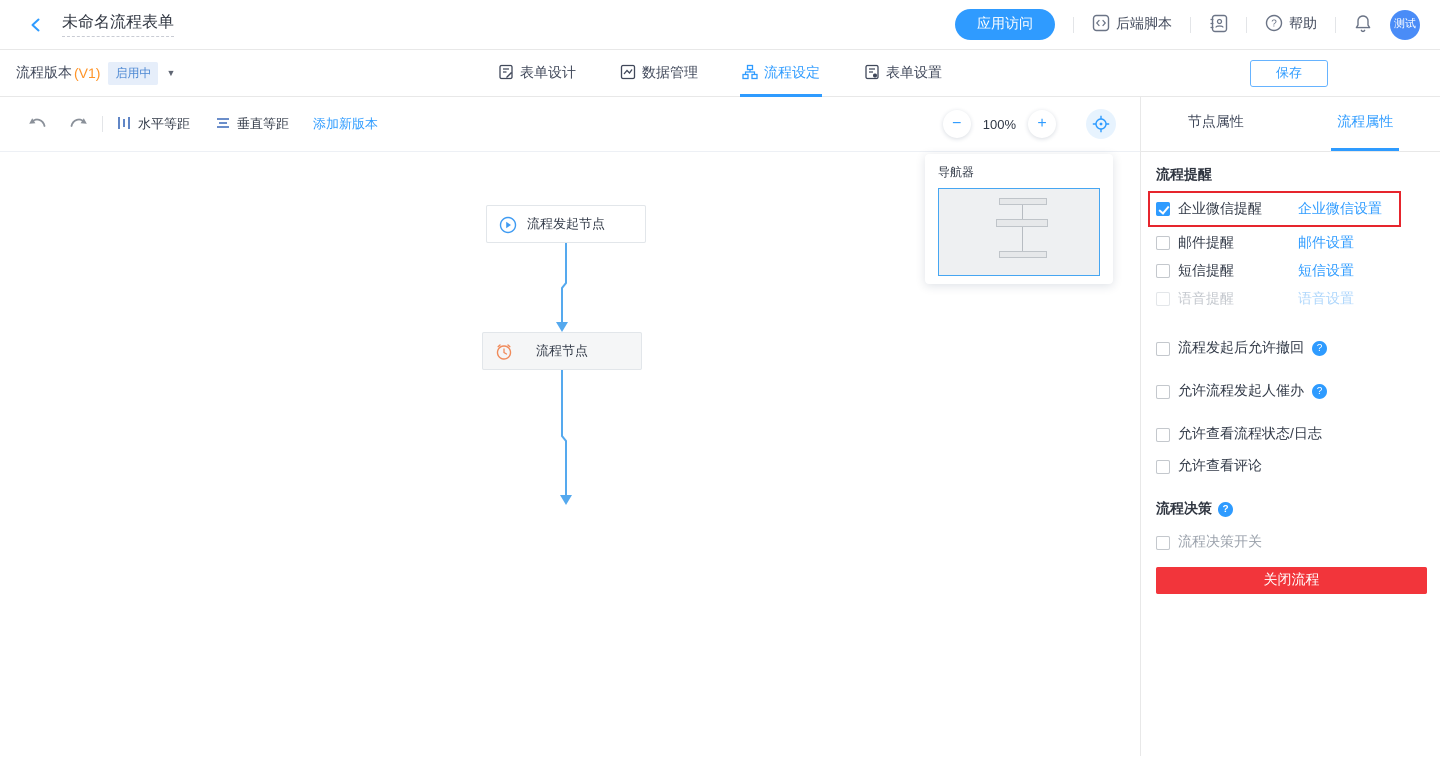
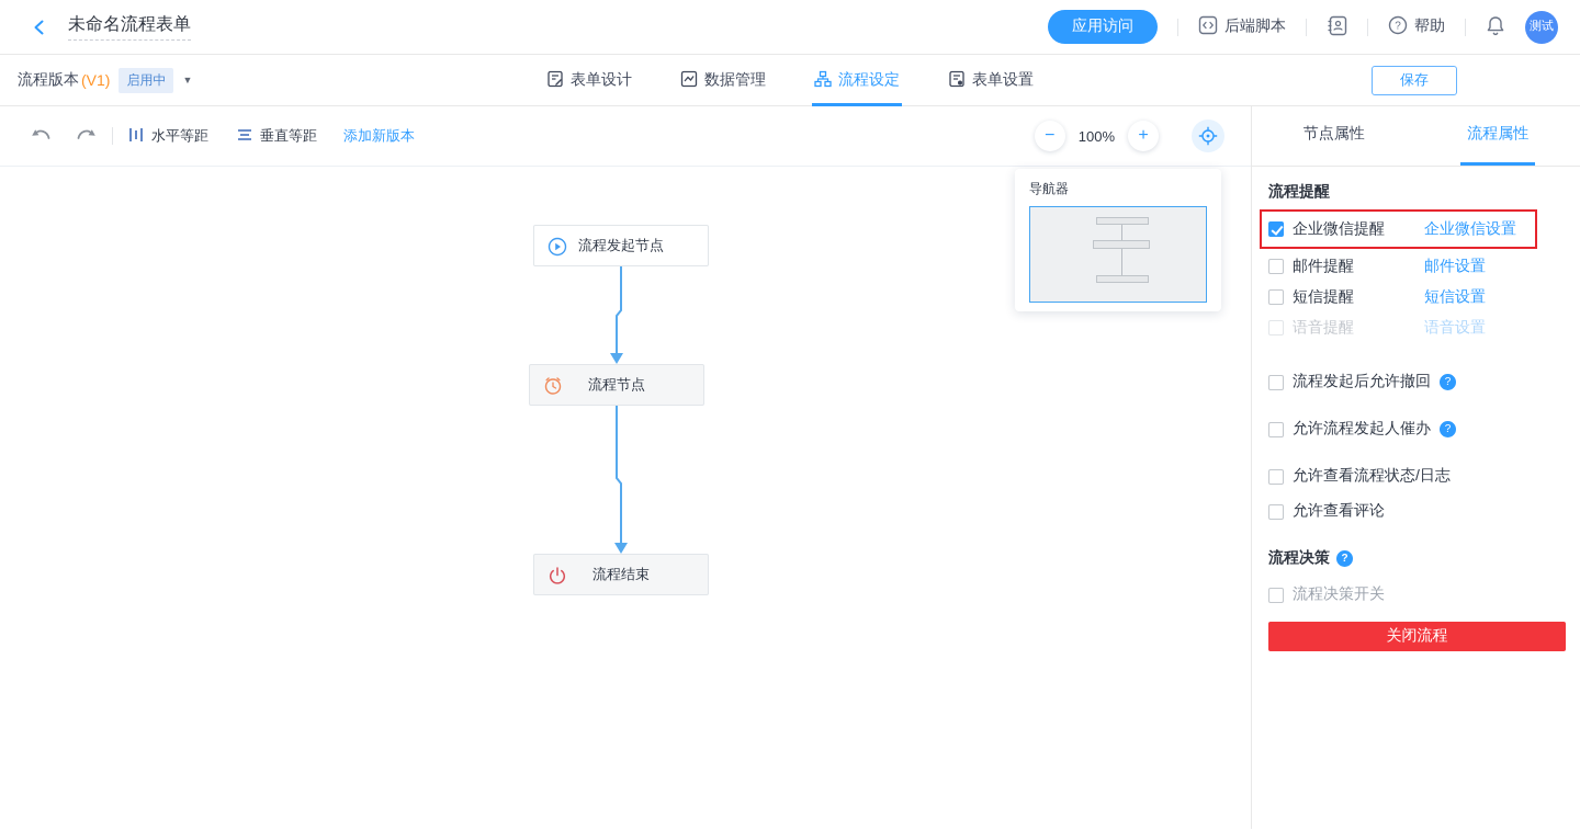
  未命名流程表单
  应用访问
  后端脚本
  ?
  帮助
  测试
  流程版本
  (V1)
  启用中
  ▼
  表单设计
  数据管理
  流程设定
  表单设置
  保存
  水平等距
  垂直等距
  添加新版本
  −
  100%
  +
  流程发起节点
  流程节点
+ 流程结束
  导航器
  节点属性
  流程属性
  流程提醒
  企业微信提醒
  企业微信设置
  邮件提醒
  邮件设置
  短信提醒
  短信设置
  语音提醒
  语音设置
  流程发起后允许撤回
  ?
  允许流程发起人催办
  ?
  允许查看流程状态/日志
  允许查看评论
  流程决策
  ?
  流程决策开关
  关闭流程
